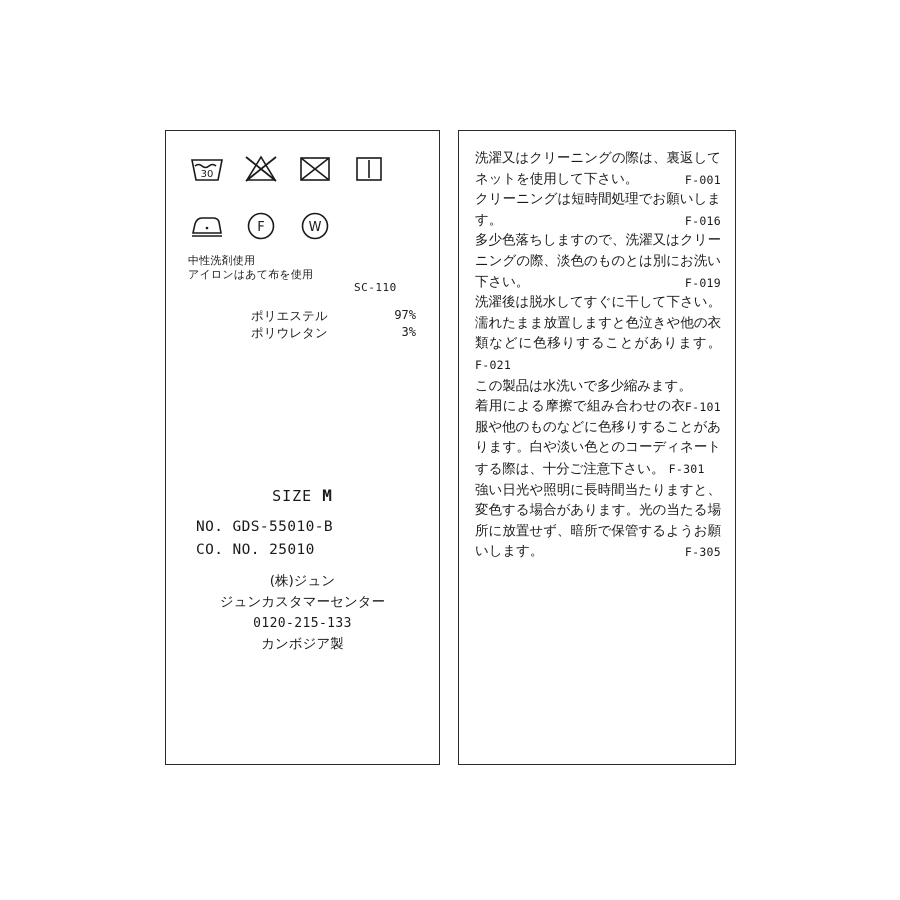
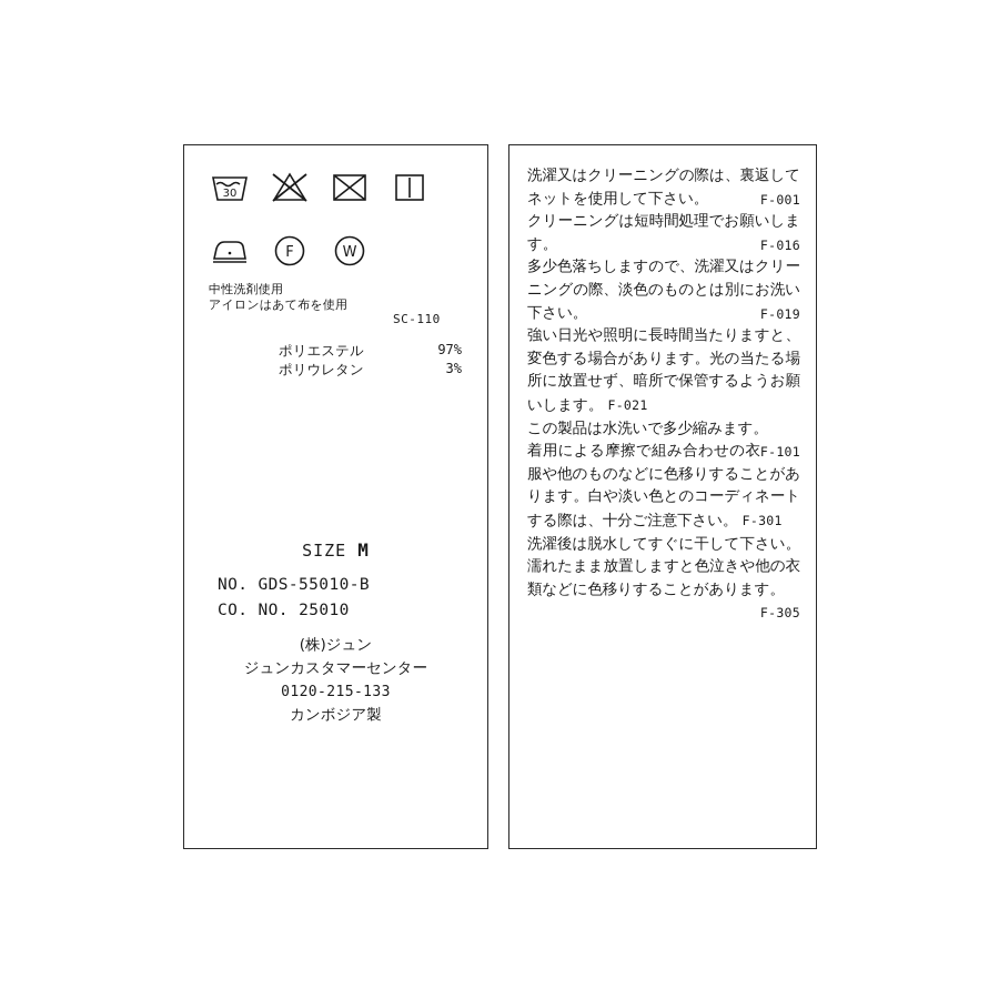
  30
  F
  W
  中性洗剤使用
  アイロンはあて布を使用
  SC-110
  ポリエステル
  97%
  ポリウレタン
  3%
  SIZE M
  NO. GDS-55010-B
  CO. NO. 25010
  (株)ジュン
  ジュンカスタマーセンター
  0120-215-133
  カンボジア製
  洗濯又はクリーニングの際は、裏返してネットを使用して下さい。
  F-001
  クリーニングは短時間処理でお願いします。
  F-016
  多少色落ちしますので、洗濯又はクリーニングの際、淡色のものとは別にお洗い下さい。
  F-019
- 洗濯後は脱水してすぐに干して下さい。濡れたまま放置しますと色泣きや他の衣類などに色移りすることがあります。 F-021
+ 強い日光や照明に長時間当たりますと、変色する場合があります。光の当たる場所に放置せず、暗所で保管するようお願いします。 F-021
  この製品は水洗いで多少縮みます。
  F-101
  着用による摩擦で組み合わせの衣服や他のものなどに色移りすることがあります。白や淡い色とのコーディネートする際は、十分ご注意下さい。 F-301
- 強い日光や照明に長時間当たりますと、変色する場合があります。光の当たる場所に放置せず、暗所で保管するようお願いします。
+ 洗濯後は脱水してすぐに干して下さい。濡れたまま放置しますと色泣きや他の衣類などに色移りすることがあります。
  F-305
